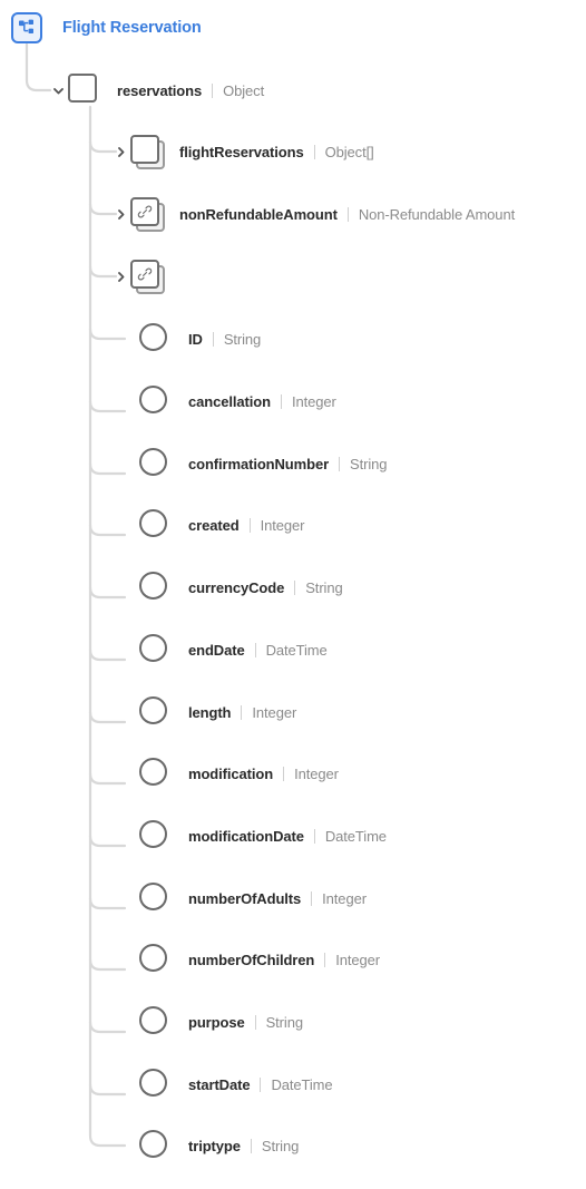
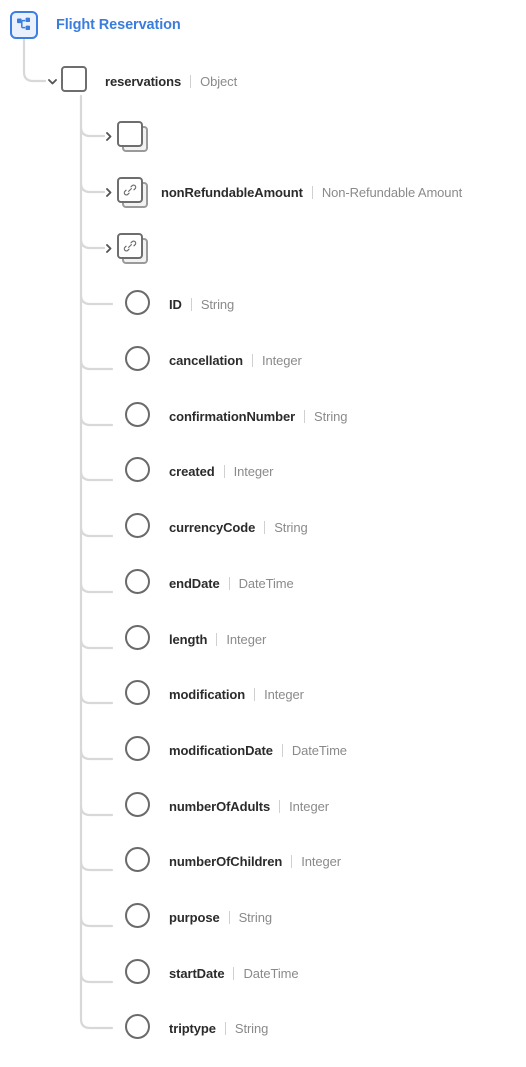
  Flight Reservation
  reservations
  Object
- flightReservations
- Object[]
  nonRefundableAmount
  Non-Refundable Amount
  ID
  String
  cancellation
  Integer
  confirmationNumber
  String
  created
  Integer
  currencyCode
  String
  endDate
  DateTime
  length
  Integer
  modification
  Integer
  modificationDate
  DateTime
  numberOfAdults
  Integer
  numberOfChildren
  Integer
  purpose
  String
  startDate
  DateTime
  triptype
  String
